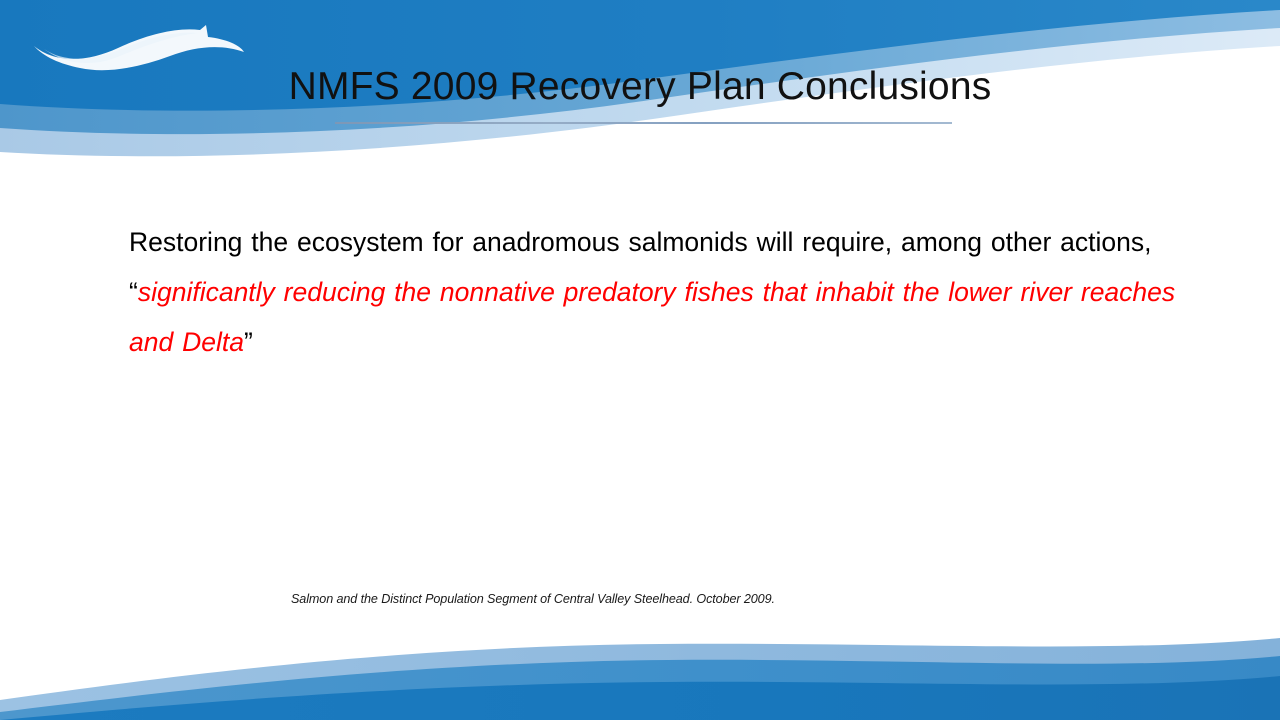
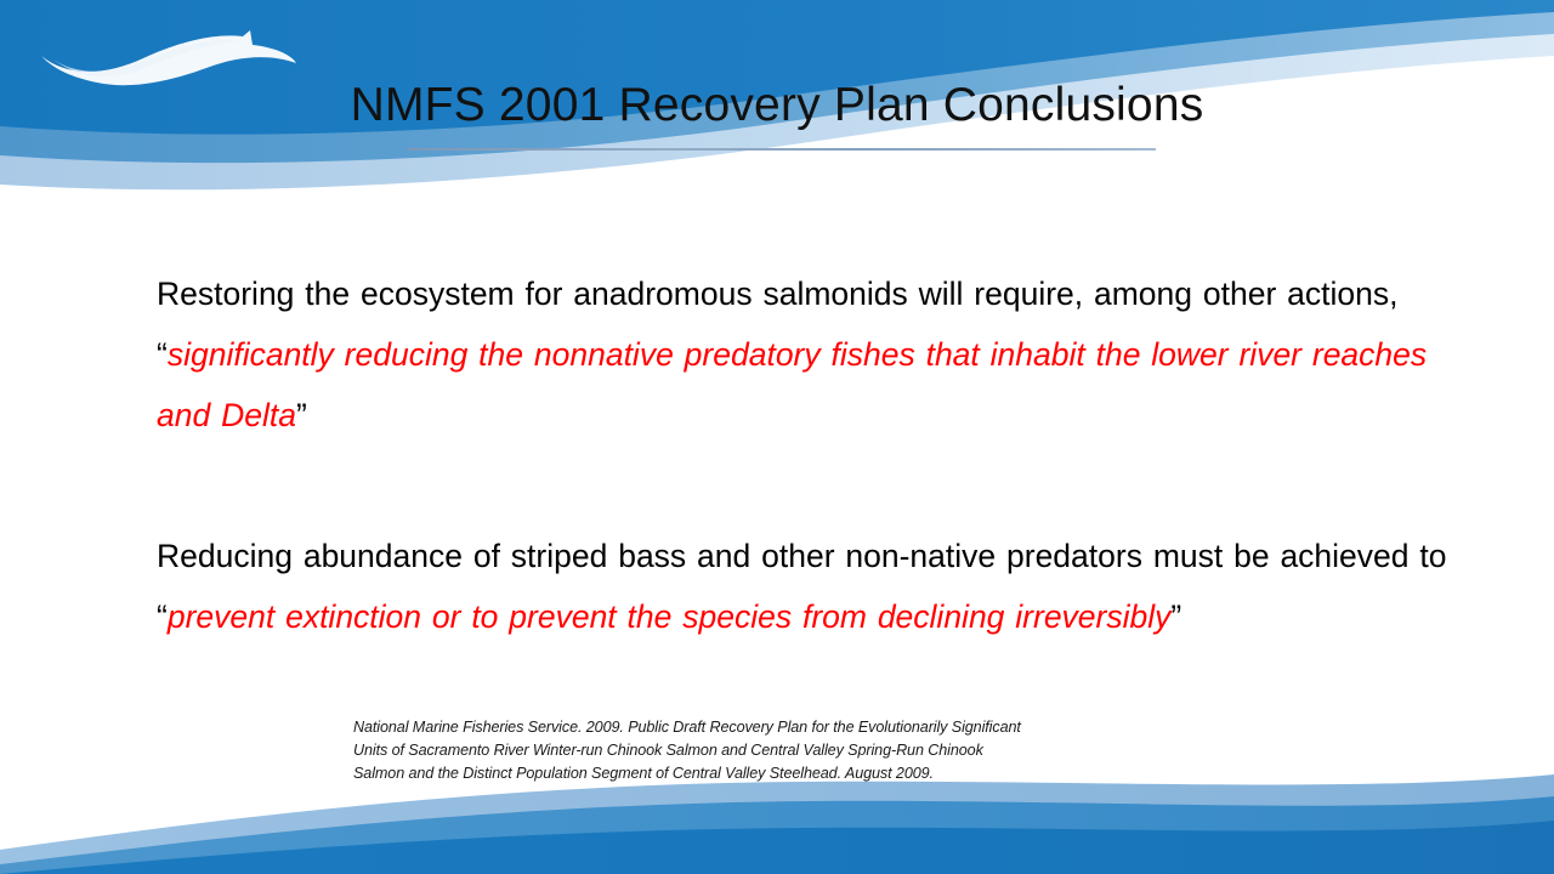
- NMFS 2009 Recovery Plan Conclusions
+ NMFS 2001 Recovery Plan Conclusions
  Restoring the ecosystem for anadromous salmonids will require, among other actions, “significantly reducing the nonnative predatory fishes that inhabit the lower river reaches and Delta”
+ Reducing abundance of striped bass and other non-native predators must be achieved to “prevent extinction or to prevent the species from declining irreversibly”
+ National Marine Fisheries Service. 2009. Public Draft Recovery Plan for the Evolutionarily Significant
+ Units of Sacramento River Winter-run Chinook Salmon and Central Valley Spring-Run Chinook
- Salmon and the Distinct Population Segment of Central Valley Steelhead. October 2009.
+ Salmon and the Distinct Population Segment of Central Valley Steelhead. August 2009.
